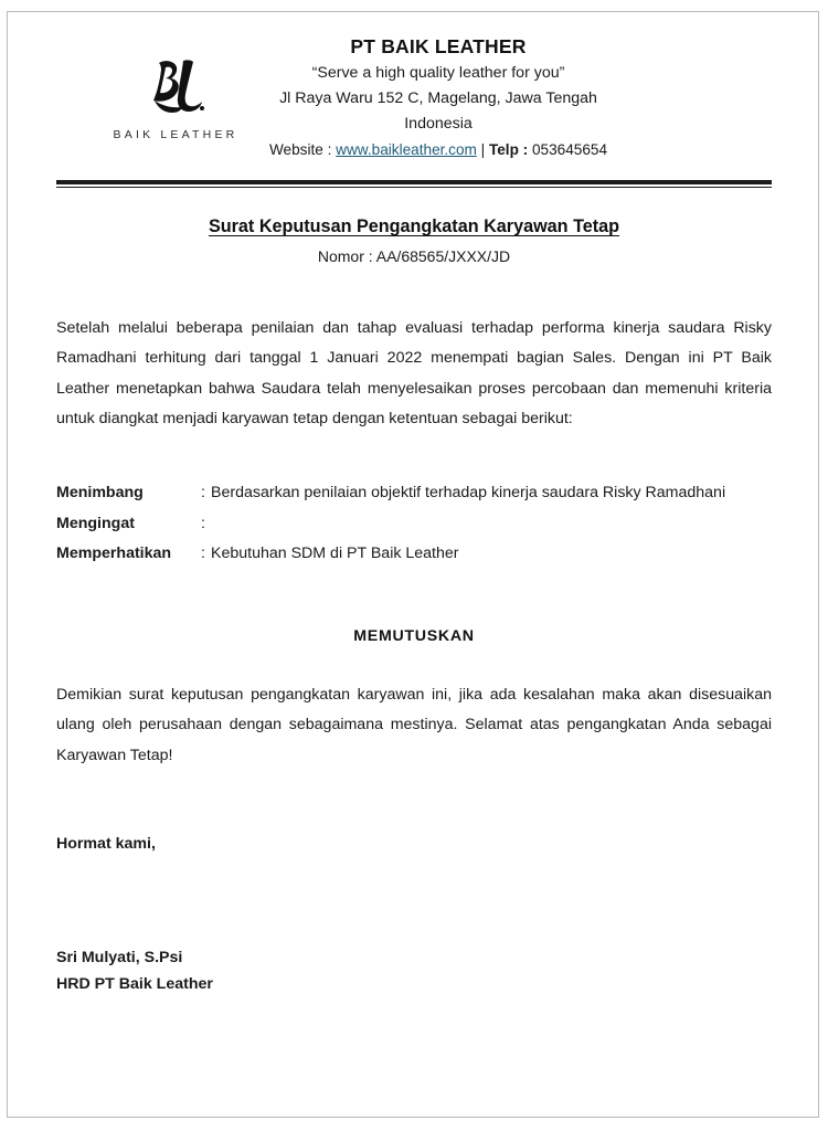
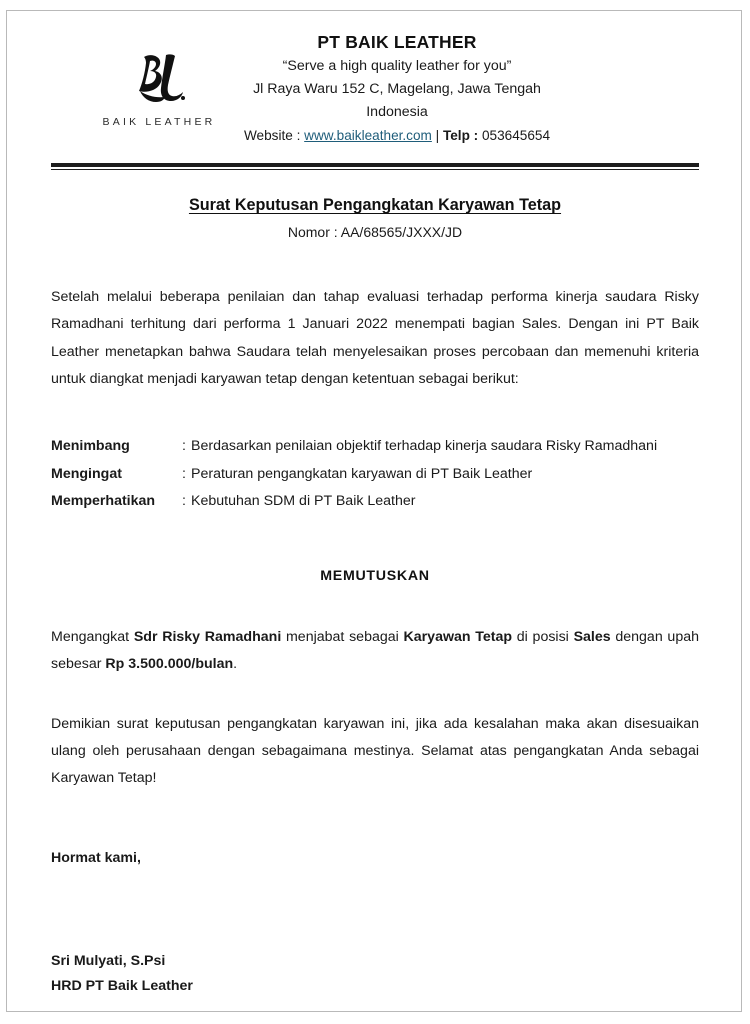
  BAIK LEATHER
  PT BAIK LEATHER
  “Serve a high quality leather for you”
  Jl Raya Waru 152 C, Magelang, Jawa Tengah
  Indonesia
  Website : www.baikleather.com | Telp : 053645654
  Surat Keputusan Pengangkatan Karyawan Tetap
  Nomor : AA/68565/JXXX/JD
- Setelah melalui beberapa penilaian dan tahap evaluasi terhadap performa kinerja saudara Risky Ramadhani terhitung dari tanggal 1 Januari 2022 menempati bagian Sales. Dengan ini PT Baik Leather menetapkan bahwa Saudara telah menyelesaikan proses percobaan dan memenuhi kriteria untuk diangkat menjadi karyawan tetap dengan ketentuan sebagai berikut:
+ Setelah melalui beberapa penilaian dan tahap evaluasi terhadap performa kinerja saudara Risky Ramadhani terhitung dari performa 1 Januari 2022 menempati bagian Sales. Dengan ini PT Baik Leather menetapkan bahwa Saudara telah menyelesaikan proses percobaan dan memenuhi kriteria untuk diangkat menjadi karyawan tetap dengan ketentuan sebagai berikut:
  Menimbang
  :
  Berdasarkan penilaian objektif terhadap kinerja saudara Risky Ramadhani
  Mengingat
  :
+ Peraturan pengangkatan karyawan di PT Baik Leather
  Memperhatikan
  :
  Kebutuhan SDM di PT Baik Leather
  MEMUTUSKAN
+ Mengangkat Sdr Risky Ramadhani menjabat sebagai Karyawan Tetap di posisi Sales dengan upah sebesar Rp 3.500.000/bulan.
  Demikian surat keputusan pengangkatan karyawan ini, jika ada kesalahan maka akan disesuaikan ulang oleh perusahaan dengan sebagaimana mestinya. Selamat atas pengangkatan Anda sebagai Karyawan Tetap!
  Hormat kami,
  Sri Mulyati, S.Psi
  HRD PT Baik Leather
